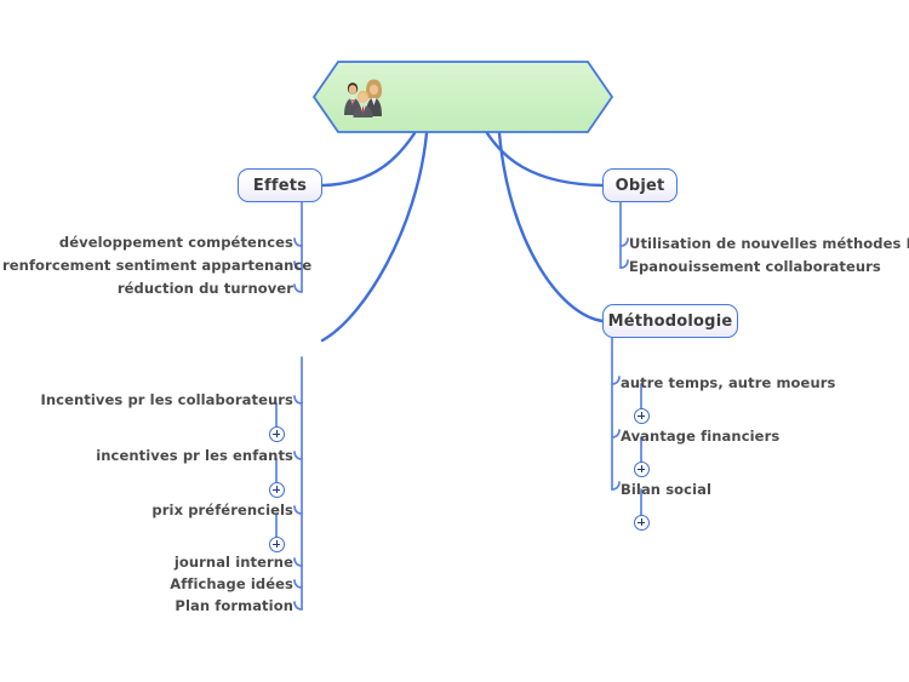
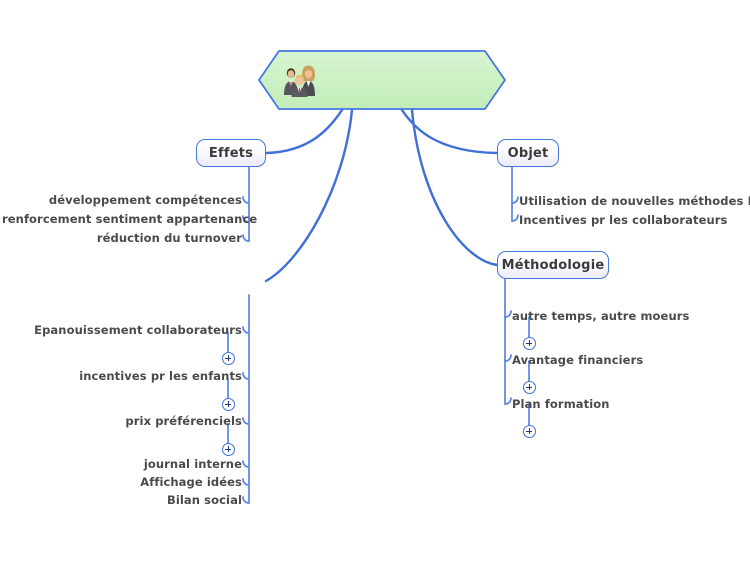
  Effets
  Objet
  Méthodologie
  développement compétences
  renforcement sentiment appartenance
  réduction du turnover
- Incentives pr les collaborateurs
+ Epanouissement collaborateurs
  incentives pr les enfants
  prix préférenciels
  journal interne
  Affichage idées
- Plan formation
+ Bilan social
  Utilisation de nouvelles méthodes
- Epanouissement collaborateurs
+ Incentives pr les collaborateurs
  autre temps, autre moeurs
  Avantage financiers
- Bilan social
+ Plan formation
